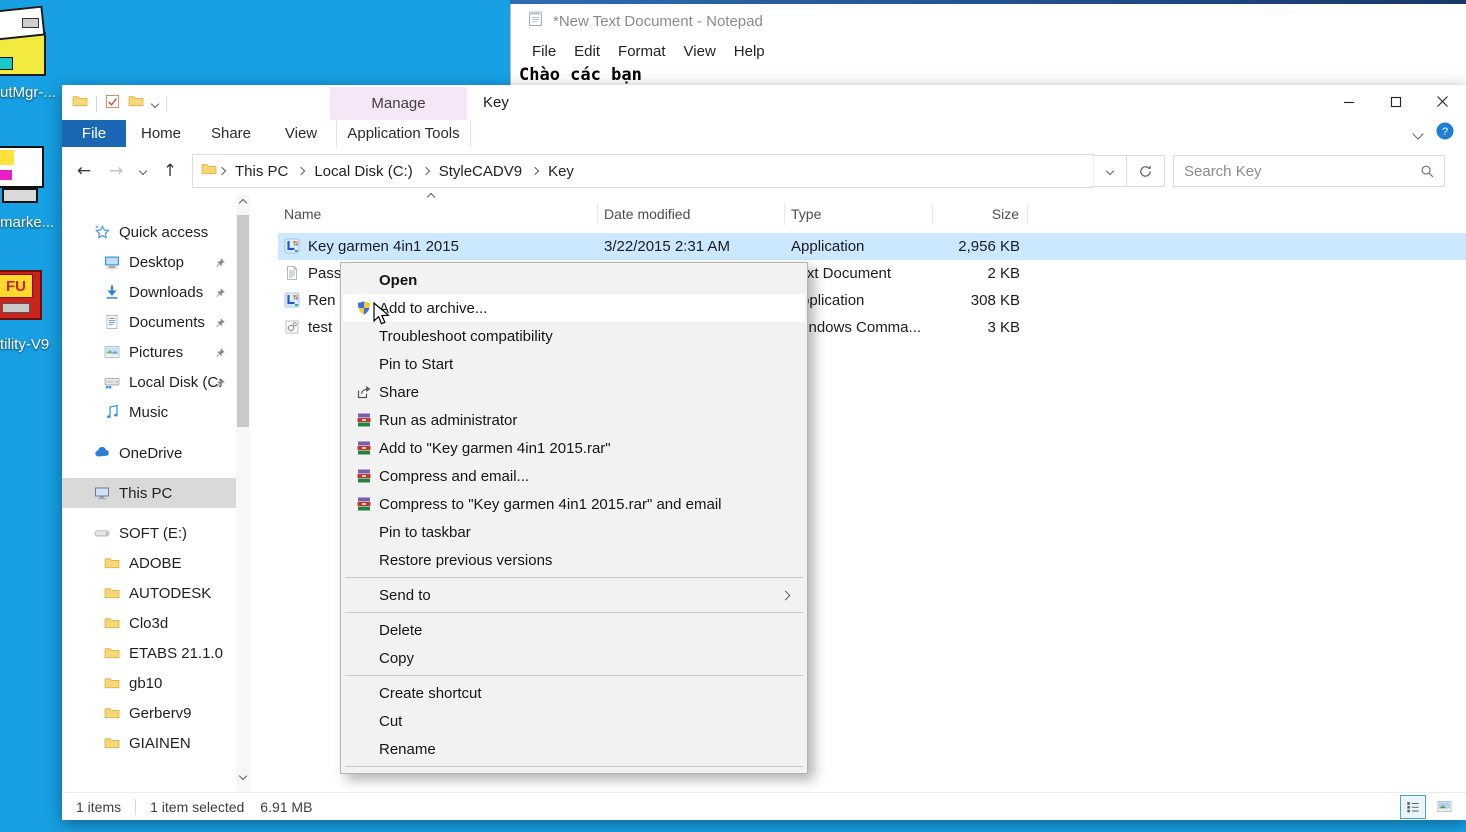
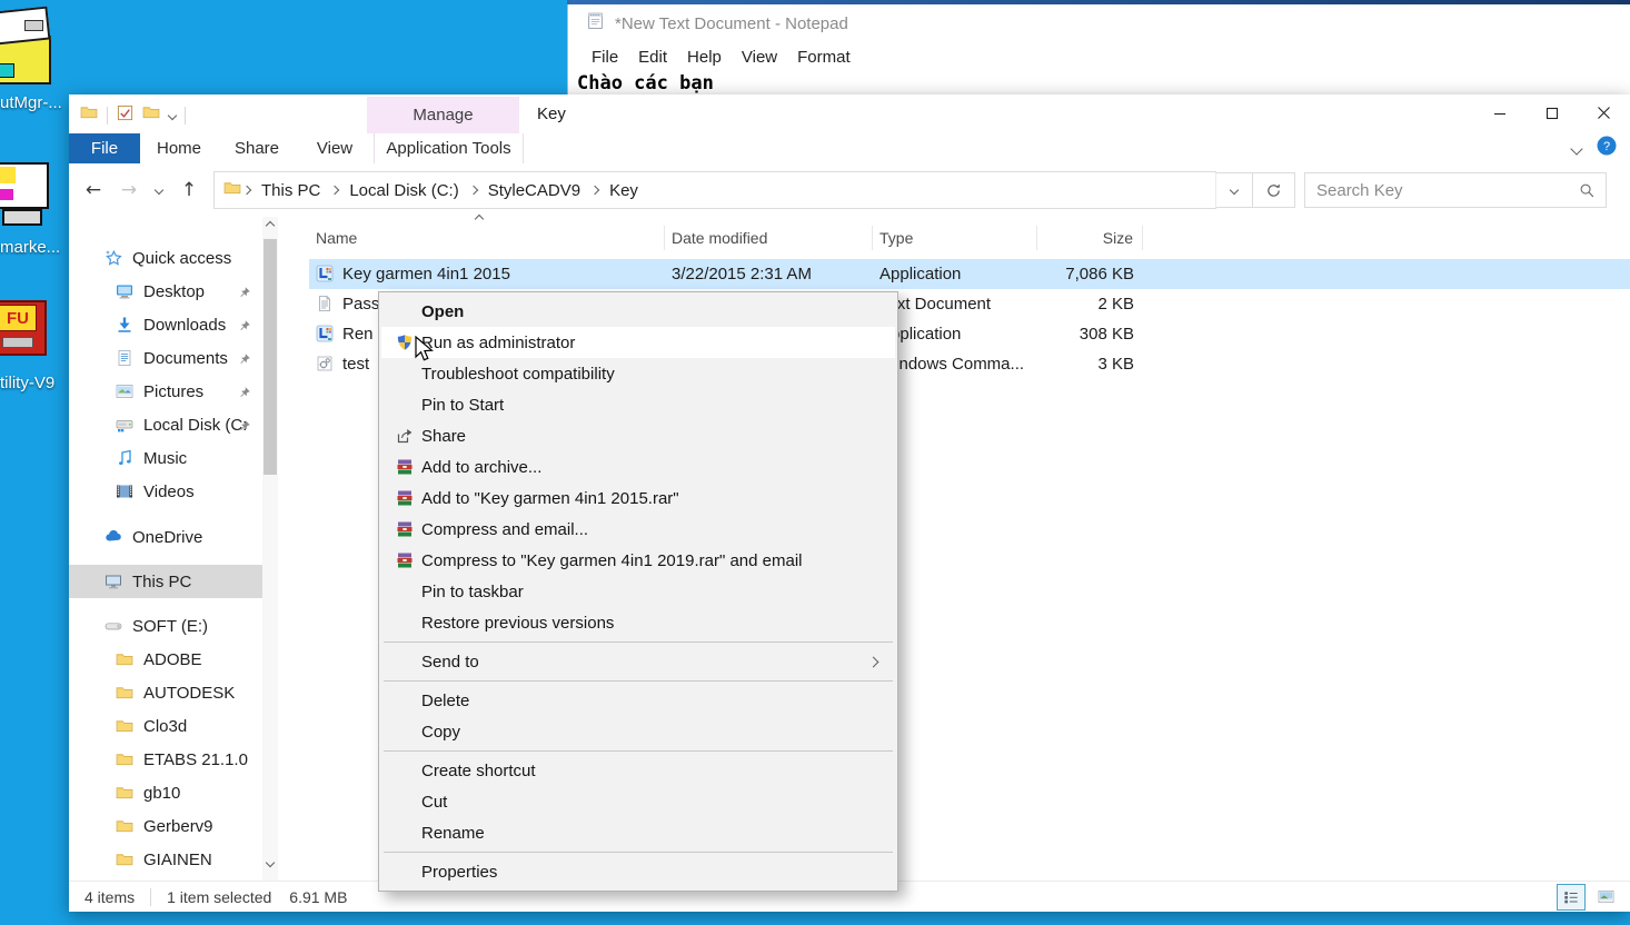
  utMgr-...
  marke...
  FU
  tility-V9
  *New Text Document - Notepad
  File
  Edit
- Format
+ Help
  View
- Help
+ Format
  Chào các bạn
  Manage
  Key
  File
  Home
  Share
  View
  Application Tools
  ?
  ←
  →
  ↑
  This PC
  Local Disk (C:)
  StyleCADV9
  Key
  Search Key
  Quick access
  Desktop
  Downloads
  Documents
  Pictures
  Local Disk (C
  Music
+ Videos
  OneDrive
  This PC
  SOFT (E:)
  ADOBE
  AUTODESK
  Clo3d
  ETABS 21.1.0
  gb10
  Gerberv9
  GIAINEN
  Name
  Date modified
  Type
  Size
  Key garmen 4in1 2015
  3/22/2015 2:31 AM
  Application
- 2,956 KB
+ 7,086 KB
  Pass
  xt Document
  2 KB
  Ren
  plication
  308 KB
  test
  ndows Comma...
  3 KB
- 1 items
+ 4 items
  1 item selected
  6.91 MB
  Open
- Add to archive...
+ Run as administrator
  Troubleshoot compatibility
  Pin to Start
  Share
- Run as administrator
+ Add to archive...
  Add to "Key garmen 4in1 2015.rar"
  Compress and email...
- Compress to "Key garmen 4in1 2015.rar" and email
+ Compress to "Key garmen 4in1 2019.rar" and email
  Pin to taskbar
  Restore previous versions
  Send to
  Delete
  Copy
  Create shortcut
  Cut
  Rename
+ Properties
